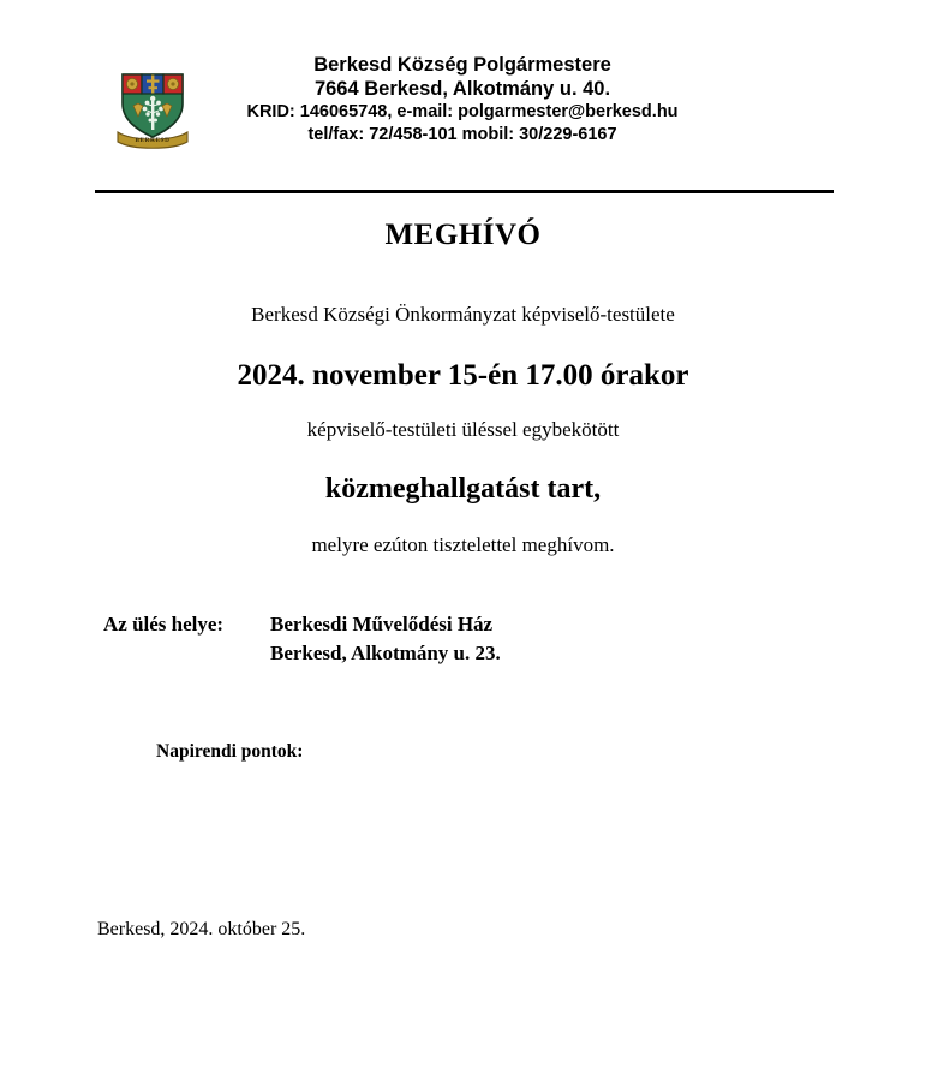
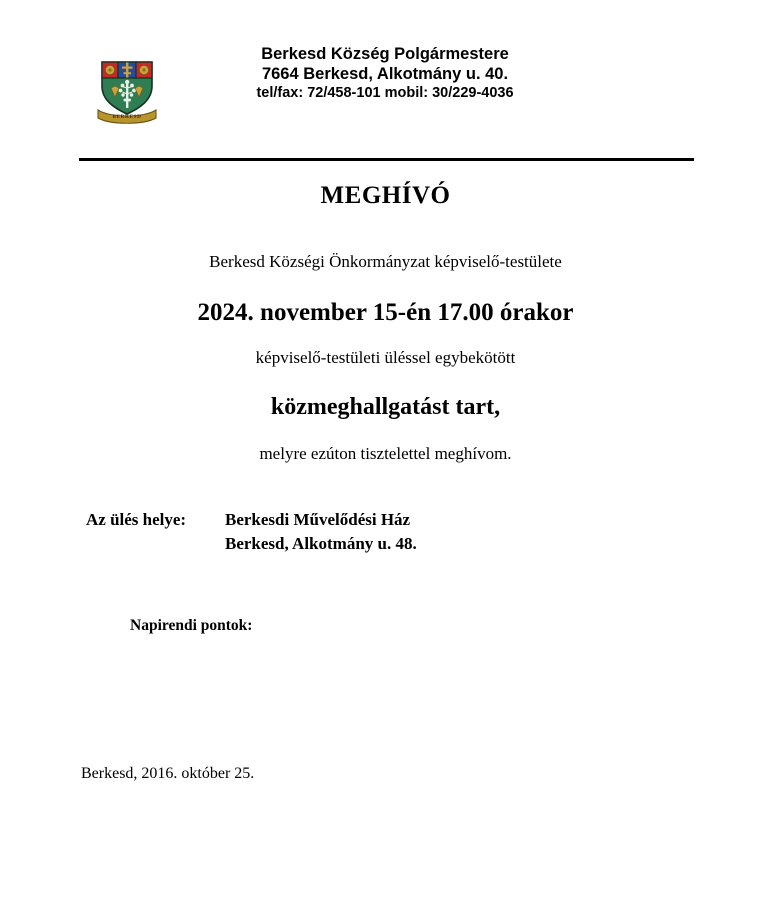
  Berkesd Község Polgármestere
  7664 Berkesd, Alkotmány u. 40.
- KRID: 146065748, e-mail: polgarmester@berkesd.hu
- tel/fax: 72/458-101 mobil: 30/229-6167
+ tel/fax: 72/458-101 mobil: 30/229-4036
  MEGHÍVÓ
  Berkesd Községi Önkormányzat képviselő-testülete
  2024. november 15-én 17.00 órakor
  képviselő-testületi üléssel egybekötött
  közmeghallgatást tart,
  melyre ezúton tisztelettel meghívom.
  Az ülés helye:
  Berkesdi Művelődési Ház
- Berkesd, Alkotmány u. 23.
+ Berkesd, Alkotmány u. 48.
  Napirendi pontok:
- Berkesd, 2024. október 25.
+ Berkesd, 2016. október 25.
